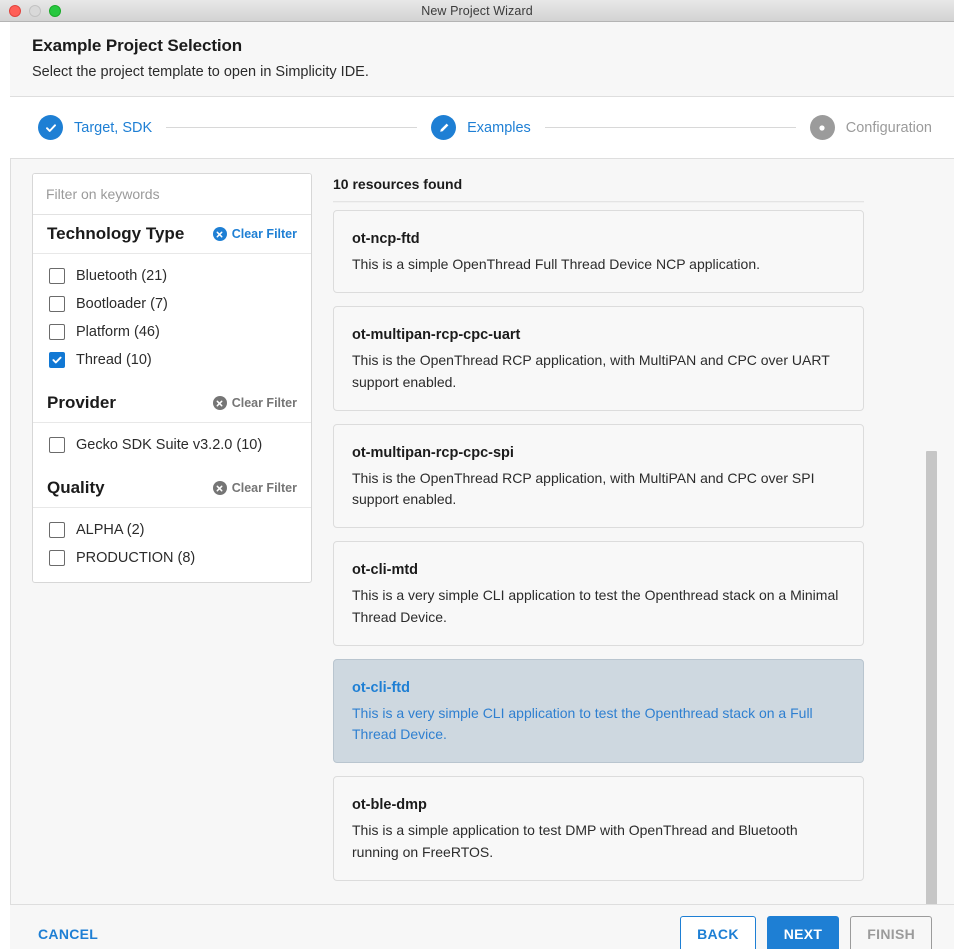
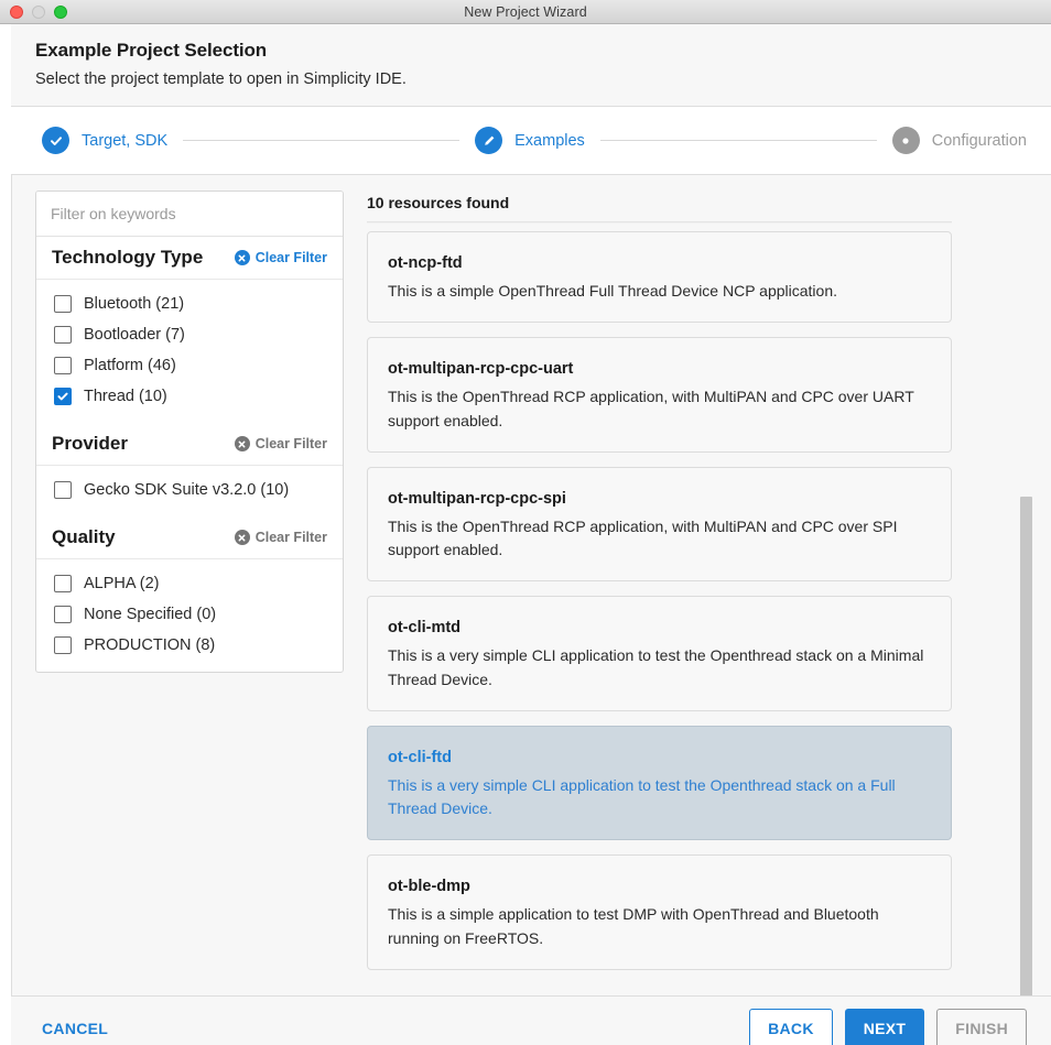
  New Project Wizard
  Example Project Selection
  Select the project template to open in Simplicity IDE.
  Target, SDK
  Examples
  Configuration
  Filter on keywords
  Technology Type
  Clear Filter
  Bluetooth (21)
  Bootloader (7)
  Platform (46)
  Thread (10)
  Provider
  Clear Filter
  Gecko SDK Suite v3.2.0 (10)
  Quality
  Clear Filter
  ALPHA (2)
+ None Specified (0)
  PRODUCTION (8)
  10 resources found
  ot-ncp-ftd
  This is a simple OpenThread Full Thread Device NCP application.
  ot-multipan-rcp-cpc-uart
  This is the OpenThread RCP application, with MultiPAN and CPC over UART support enabled.
  ot-multipan-rcp-cpc-spi
  This is the OpenThread RCP application, with MultiPAN and CPC over SPI support enabled.
  ot-cli-mtd
  This is a very simple CLI application to test the Openthread stack on a Minimal Thread Device.
  ot-cli-ftd
  This is a very simple CLI application to test the Openthread stack on a Full Thread Device.
  ot-ble-dmp
  This is a simple application to test DMP with OpenThread and Bluetooth running on FreeRTOS.
  CANCEL
  BACK
  NEXT
  FINISH
